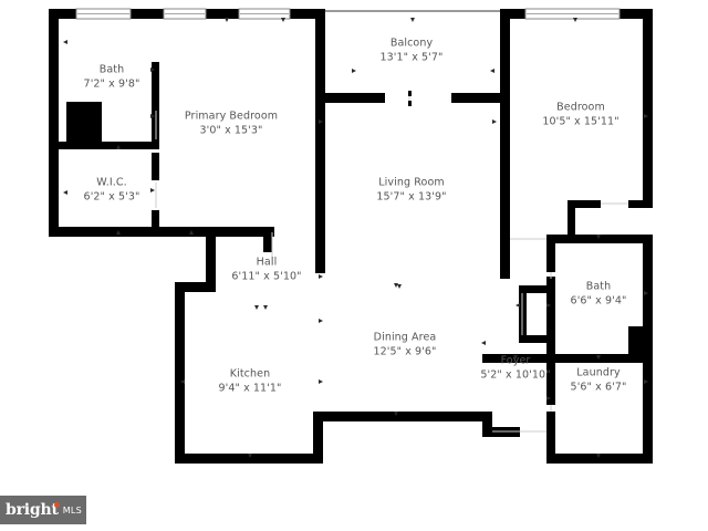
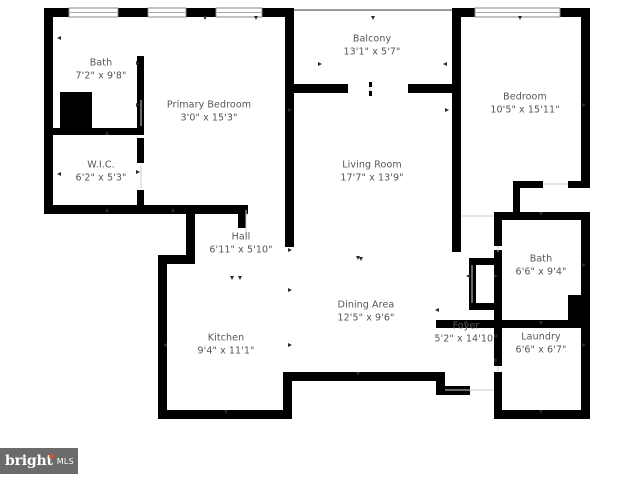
  Bath
  7'2" x 9'8"
  Primary Bedroom
  3'0" x 15'3"
  W.I.C.
  6'2" x 5'3"
  Balcony
  13'1" x 5'7"
  Bedroom
  10'5" x 15'11"
  Living Room
- 15'7" x 13'9"
+ 17'7" x 13'9"
  Hall
  6'11" x 5'10"
  Bath
  6'6" x 9'4"
  Dining Area
  12'5" x 9'6"
  Foyer
- 5'2" x 10'10"
+ 5'2" x 14'10"
  Kitchen
  9'4" x 11'1"
  Laundry
- 5'6" x 6'7"
+ 6'6" x 6'7"
  bright
  MLS
